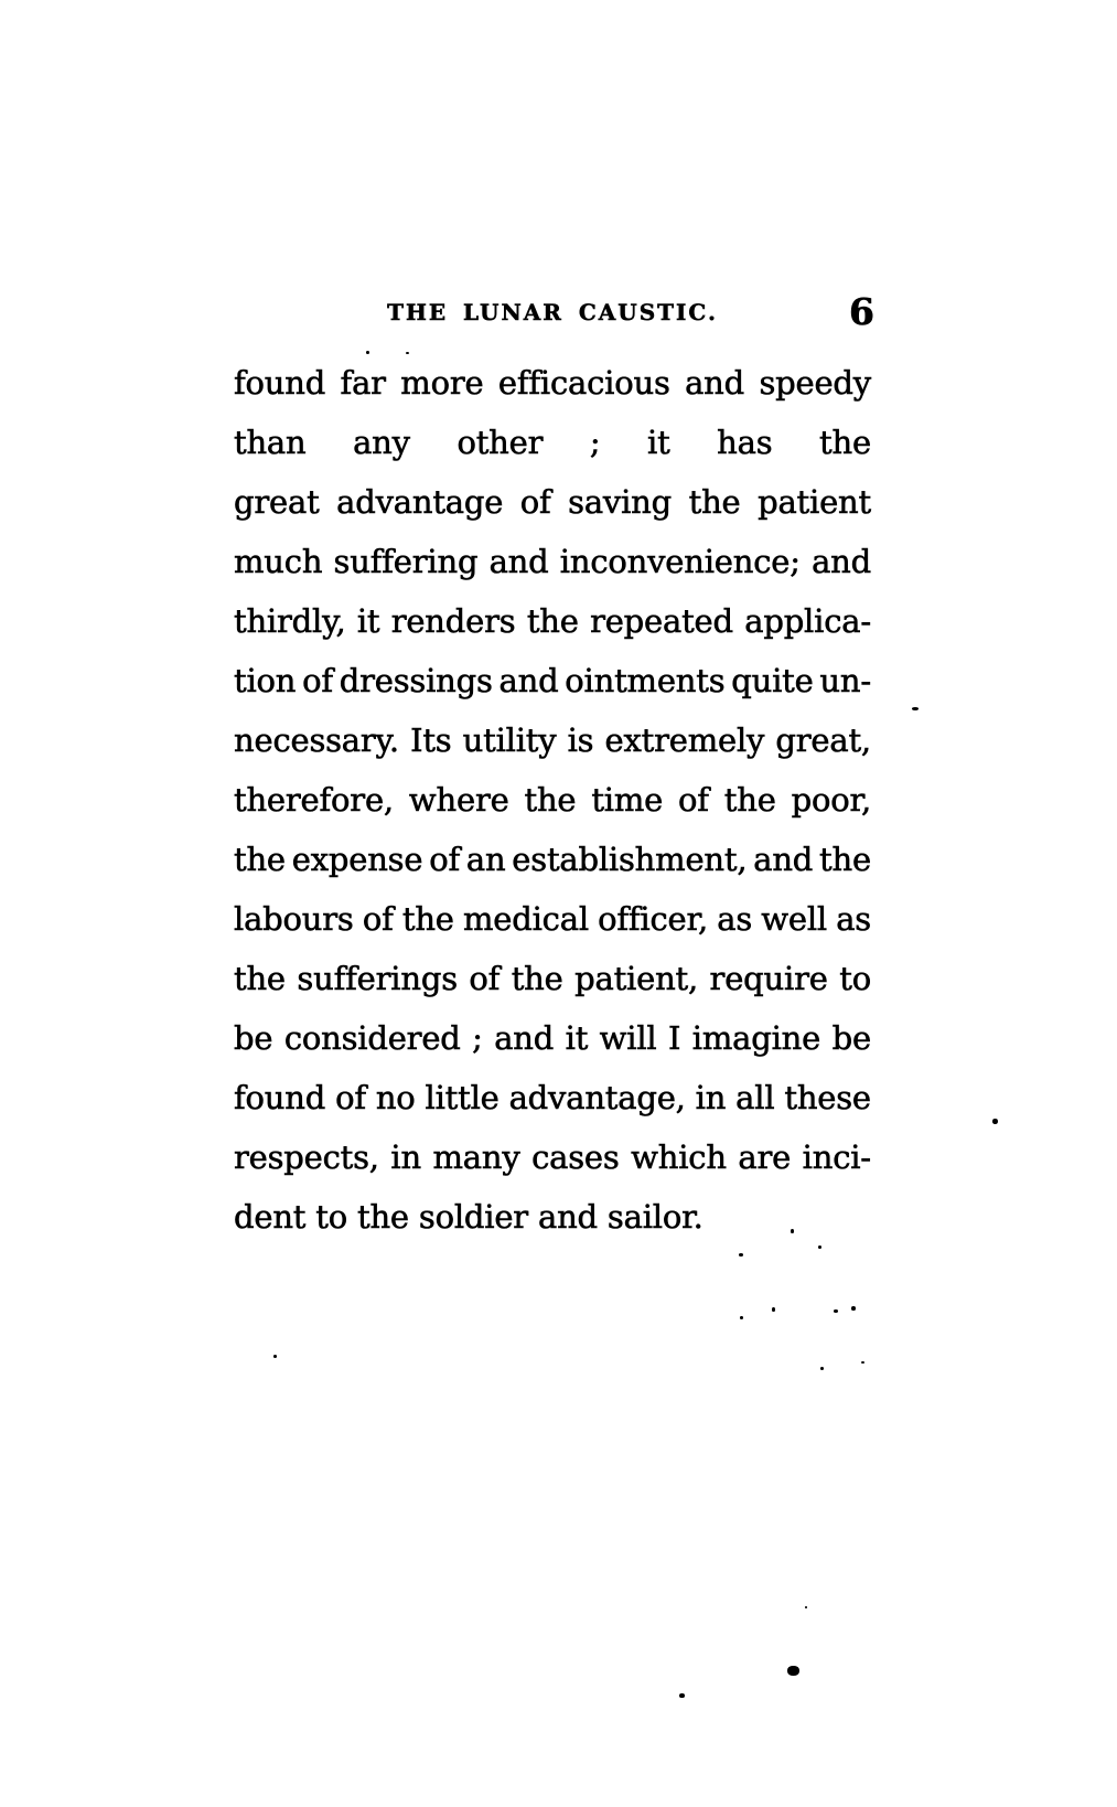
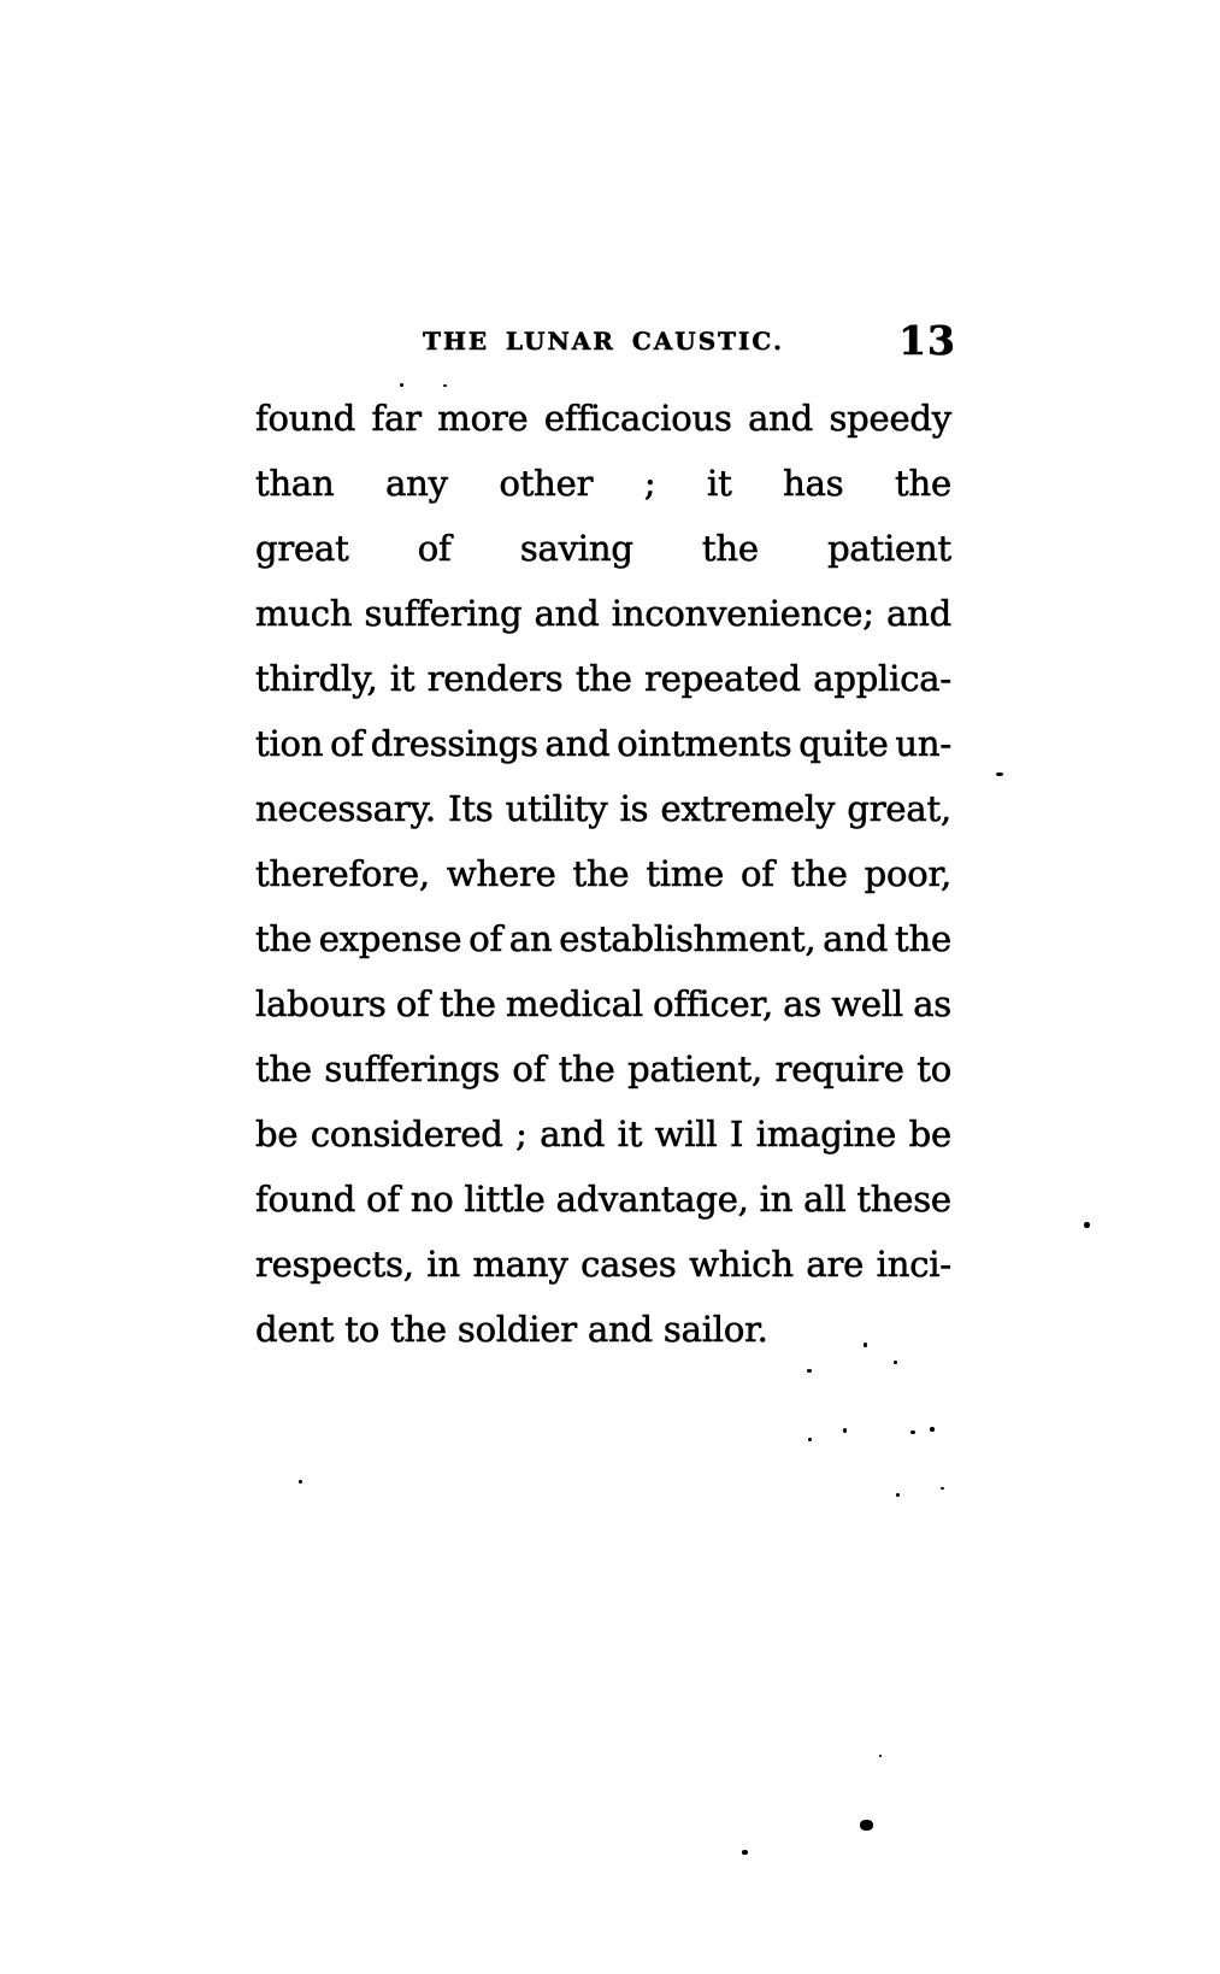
  THE LUNAR CAUSTIC.
- 6
+ 13
  found
  far
  more
  efficacious
  and
  speedy
  than
  any
  other
  ;
  it
  has
  the
  great
- advantage
  of
  saving
  the
  patient
  much
  suffering
  and
  inconvenience;
  and
  thirdly,
  it
  renders
  the
  repeated
  applica-
  tion
  of
  dressings
  and
  ointments
  quite
  un-
  necessary.
  Its
  utility
  is
  extremely
  great,
  therefore,
  where
  the
  time
  of
  the
  poor,
  the
  expense
  of
  an
  establishment,
  and
  the
  labours
  of
  the
  medical
  officer,
  as
  well
  as
  the
  sufferings
  of
  the
  patient,
  require
  to
  be
  considered
  ;
  and
  it
  will
  I
  imagine
  be
  found
  of
  no
  little
  advantage,
  in
  all
  these
  respects,
  in
  many
  cases
  which
  are
  inci-
  dent
  to
  the
  soldier
  and
  sailor.
